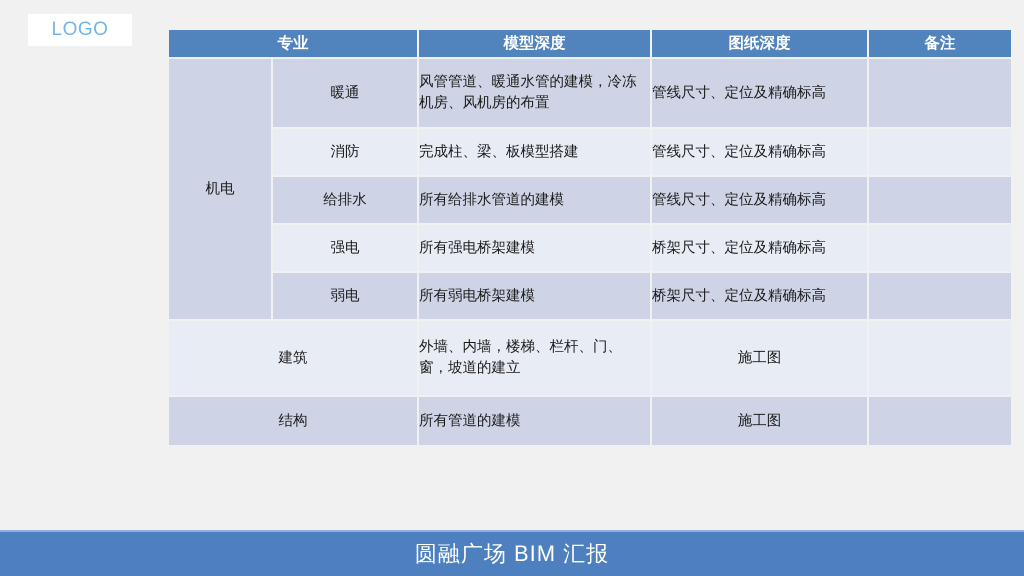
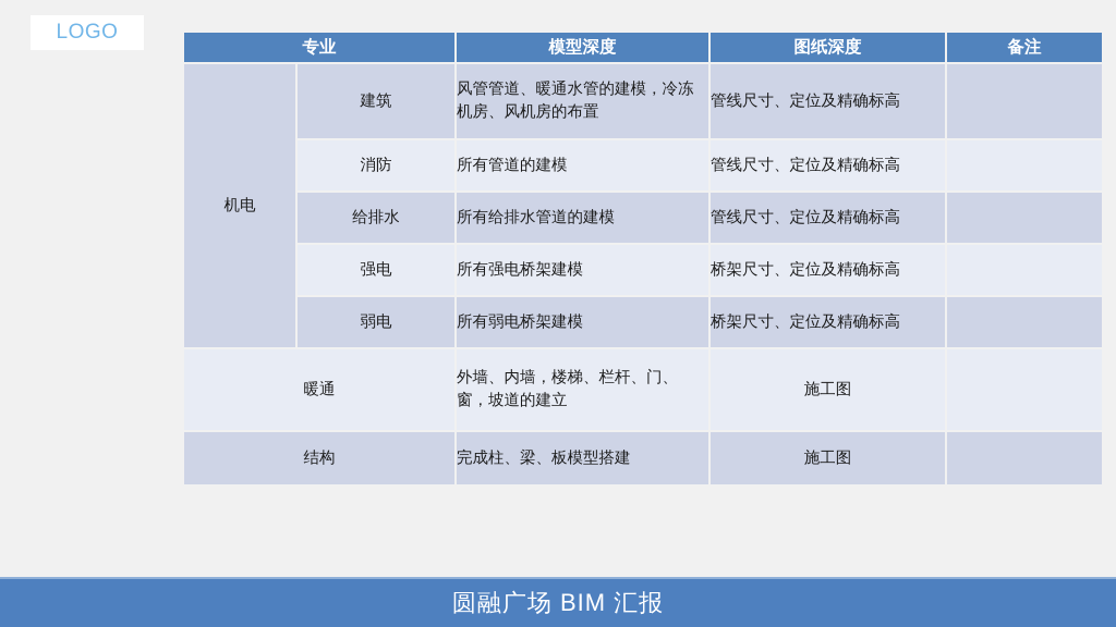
  LOGO
  专业	模型深度	图纸深度	备注
- 机电	暖通	风管管道、暖通水管的建模，冷冻机房、风机房的布置	管线尺寸、定位及精确标高
+ 机电	建筑	风管管道、暖通水管的建模，冷冻机房、风机房的布置	管线尺寸、定位及精确标高
- 消防	完成柱、梁、板模型搭建	管线尺寸、定位及精确标高
+ 消防	所有管道的建模	管线尺寸、定位及精确标高
  给排水	所有给排水管道的建模	管线尺寸、定位及精确标高
  强电	所有强电桥架建模	桥架尺寸、定位及精确标高
  弱电	所有弱电桥架建模	桥架尺寸、定位及精确标高
- 建筑	外墙、内墙，楼梯、栏杆、门、窗，坡道的建立	施工图
+ 暖通	外墙、内墙，楼梯、栏杆、门、窗，坡道的建立	施工图
- 结构	所有管道的建模	施工图
+ 结构	完成柱、梁、板模型搭建	施工图
  圆融广场 BIM 汇报
